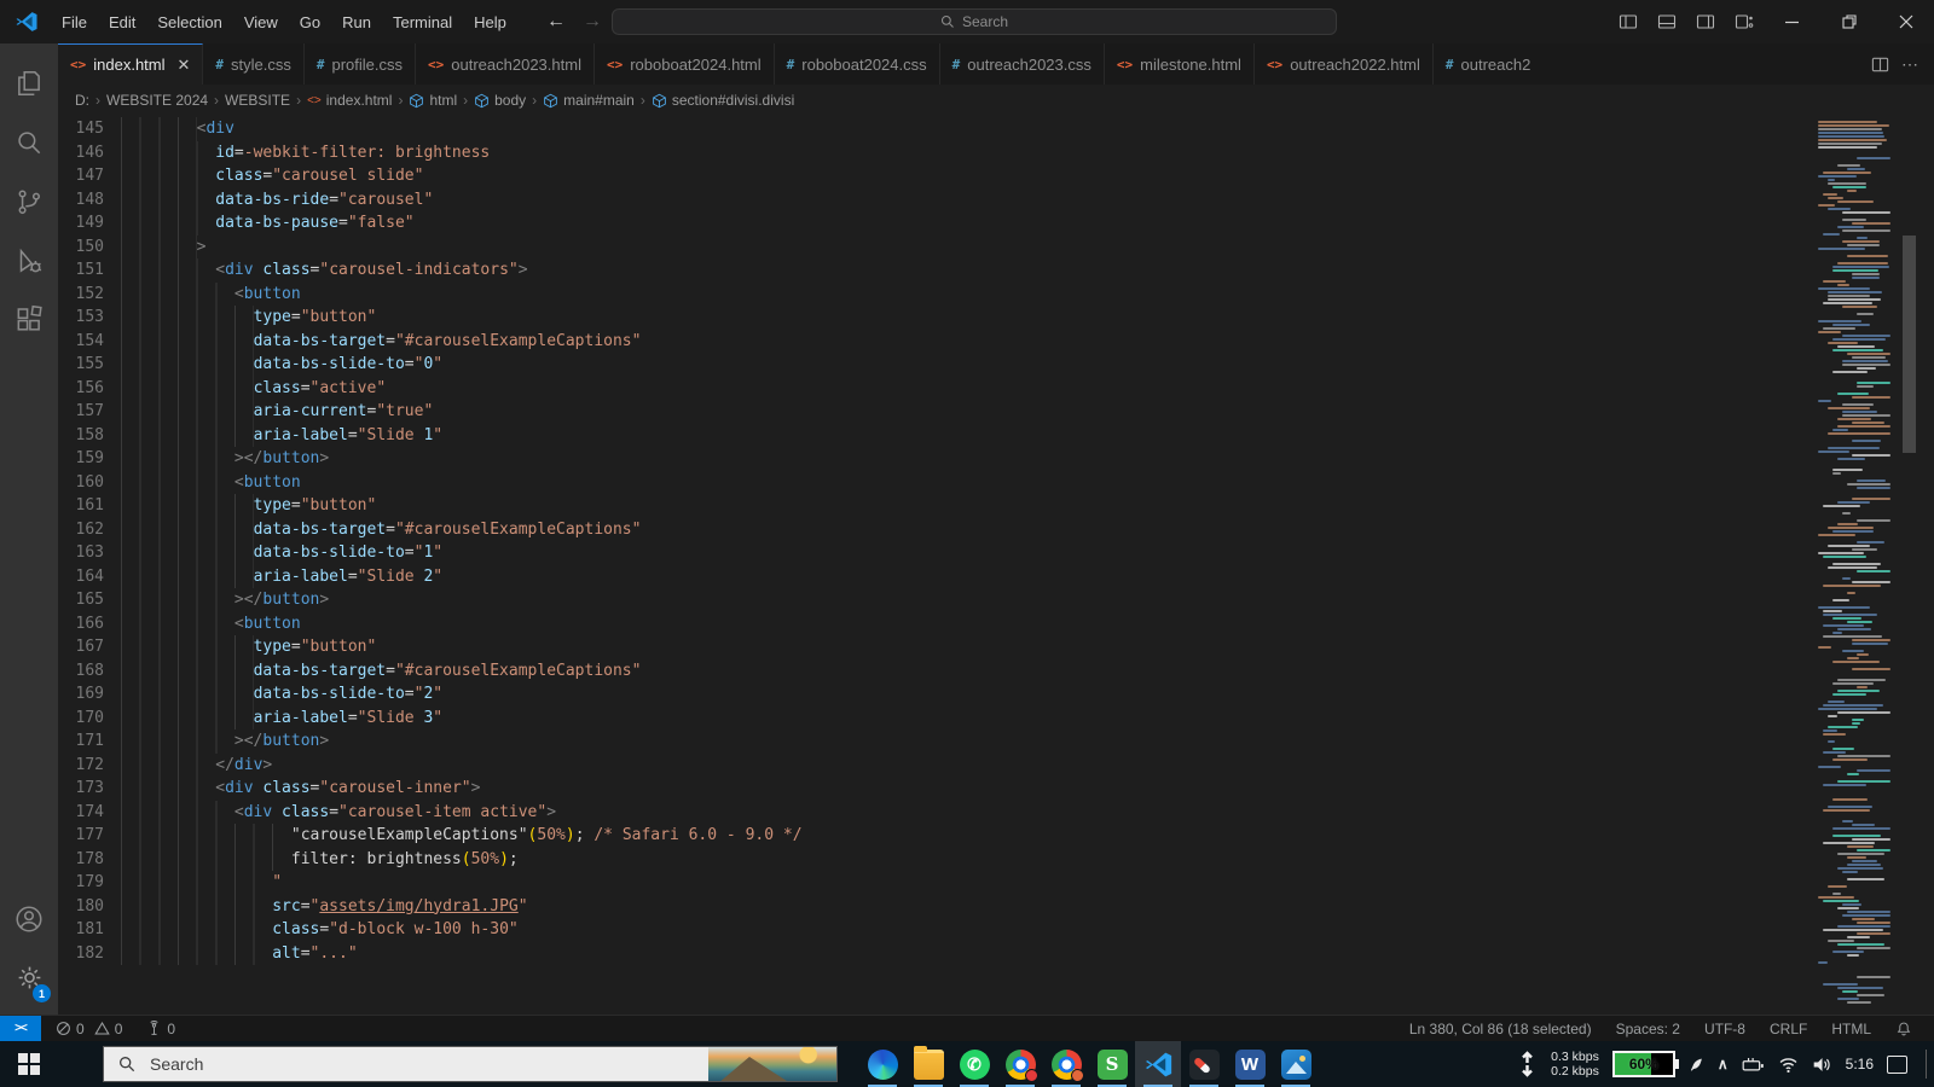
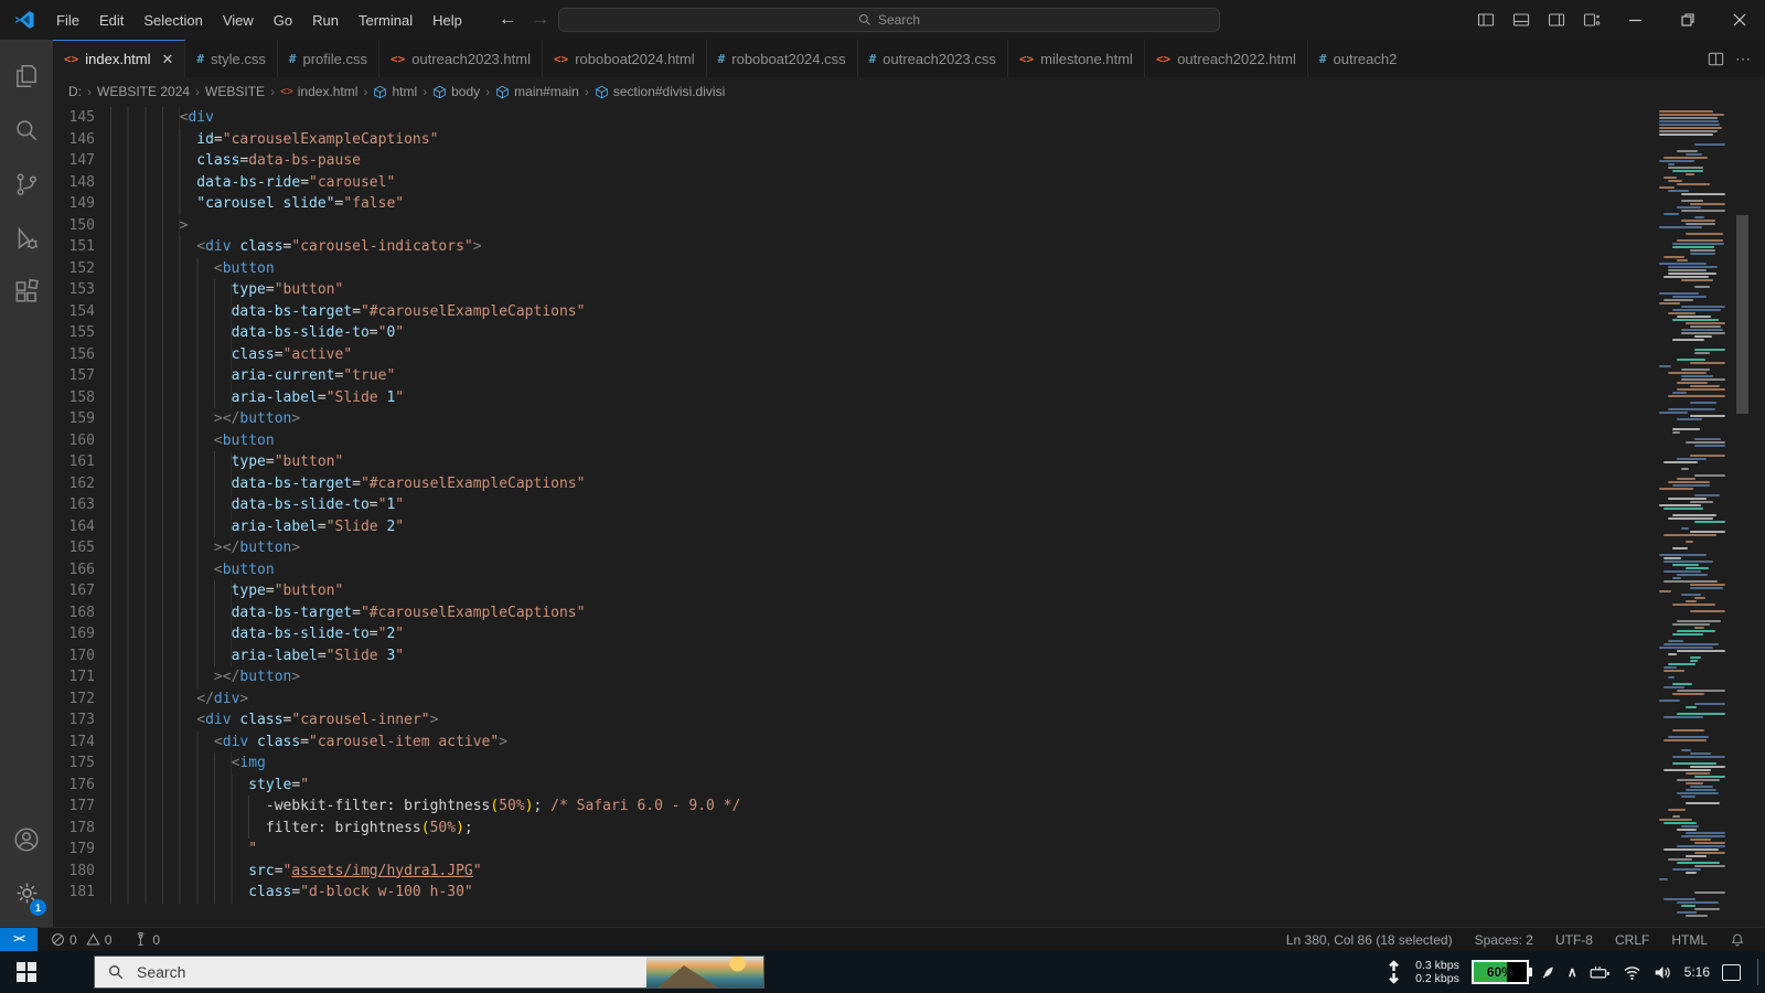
  File
  Edit
  Selection
  View
  Go
  Run
  Terminal
  Help
  ←
  →
  Search
  1
  <>
  index.html
  ✕
  #
  style.css
  #
  profile.css
  <>
  outreach2023.html
  <>
  roboboat2024.html
  #
  roboboat2024.css
  #
  outreach2023.css
  <>
  milestone.html
  <>
  outreach2022.html
  #
  outreach2
  ⋯
  D:
  ›
  WEBSITE 2024
  ›
  WEBSITE
  ›
  <>
  index.html
  ›
  html
  ›
  body
  ›
  main#main
  ›
  section#divisi.divisi
  145 <div
- 146 id=-webkit-filter: brightness
+ 146 id="carouselExampleCaptions"
- 147 class="carousel slide"
+ 147 class=data-bs-pause
  148 data-bs-ride="carousel"
- 149 data-bs-pause="false"
+ 149 "carousel slide"="false"
  150 >
  151 <div class="carousel-indicators">
  152 <button
  153 type="button"
  154 data-bs-target="#carouselExampleCaptions"
  155 data-bs-slide-to="0"
  156 class="active"
  157 aria-current="true"
  158 aria-label="Slide 1"
  159 ></button>
  160 <button
  161 type="button"
  162 data-bs-target="#carouselExampleCaptions"
  163 data-bs-slide-to="1"
  164 aria-label="Slide 2"
  165 ></button>
  166 <button
  167 type="button"
  168 data-bs-target="#carouselExampleCaptions"
  169 data-bs-slide-to="2"
  170 aria-label="Slide 3"
  171 ></button>
  172 </div>
  173 <div class="carousel-inner">
  174 <div class="carousel-item active">
+ 175 <img
+ 176 style="
- 177 "carouselExampleCaptions"(50%); /* Safari 6.0 - 9.0 */
+ 177 -webkit-filter: brightness(50%); /* Safari 6.0 - 9.0 */
  178 filter: brightness(50%);
  179 "
  180 src="assets/img/hydra1.JPG"
  181 class="d-block w-100 h-30"
- 182 alt="..."
  ><
  0
  0
  0
  Ln 380, Col 86 (18 selected)
  Spaces: 2
  UTF-8
  CRLF
  HTML
  Search
- ✆
- S
- W
  0.3 kbps
  0.2 kbps
  60%
  ∧
  5:16
